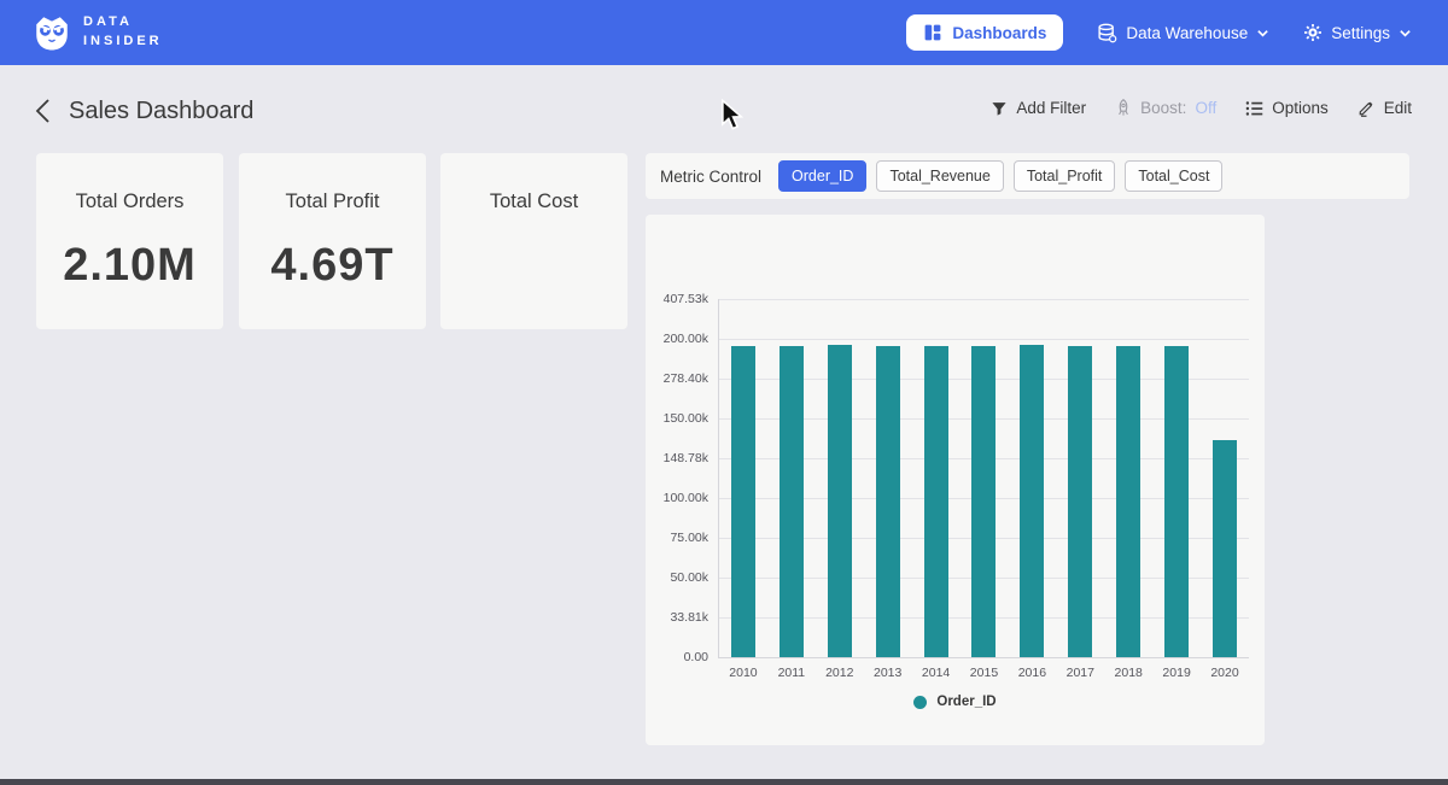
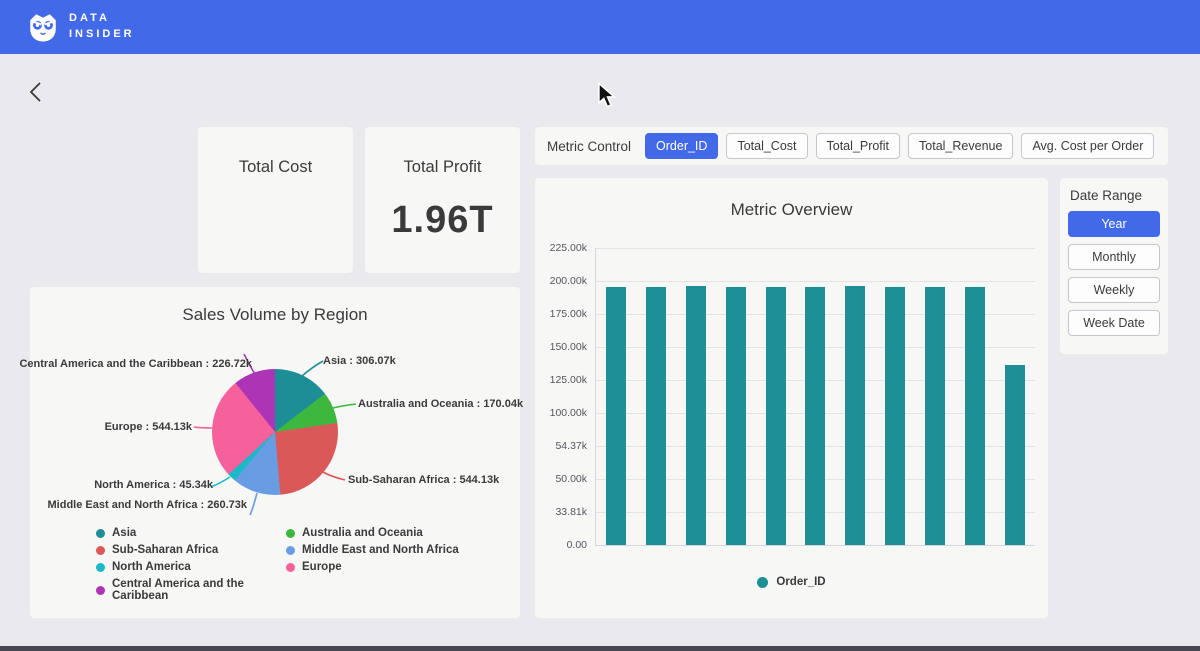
  DATA
  INSIDER
- Dashboards
- Data Warehouse
- Settings
- Sales Dashboard
- Add Filter
- Boost:
- Off
- Options
- Edit
- Total Orders
- 2.10M
- Total Profit
+ Total Cost
- 4.69T
- Total Cost
+ Total Profit
+ 1.96T
  Metric Control
  Order_ID
- Total_Revenue
+ Total_Cost
  Total_Profit
- Total_Cost
+ Total_Revenue
+ Avg. Cost per Order
+ Date Range
+ Year
+ Monthly
+ Weekly
+ Week Date
+ Sales Volume by Region
+ Asia : 306.07k
+ Australia and Oceania : 170.04k
+ Sub-Saharan Africa : 544.13k
+ Middle East and North Africa : 260.73k
+ North America : 45.34k
+ Europe : 544.13k
+ Central America and the Caribbean : 226.72k
+ Asia
+ Sub-Saharan Africa
+ North America
+ Central America and the Caribbean
+ Australia and Oceania
+ Middle East and North Africa
+ Europe
+ Metric Overview
- 407.53k
+ 225.00k
  200.00k
- 278.40k
+ 175.00k
  150.00k
- 148.78k
+ 125.00k
  100.00k
- 75.00k
+ 54.37k
  50.00k
  33.81k
  0.00
- 2010
- 2011
- 2012
- 2013
- 2014
- 2015
- 2016
- 2017
- 2018
- 2019
- 2020
  Order_ID
